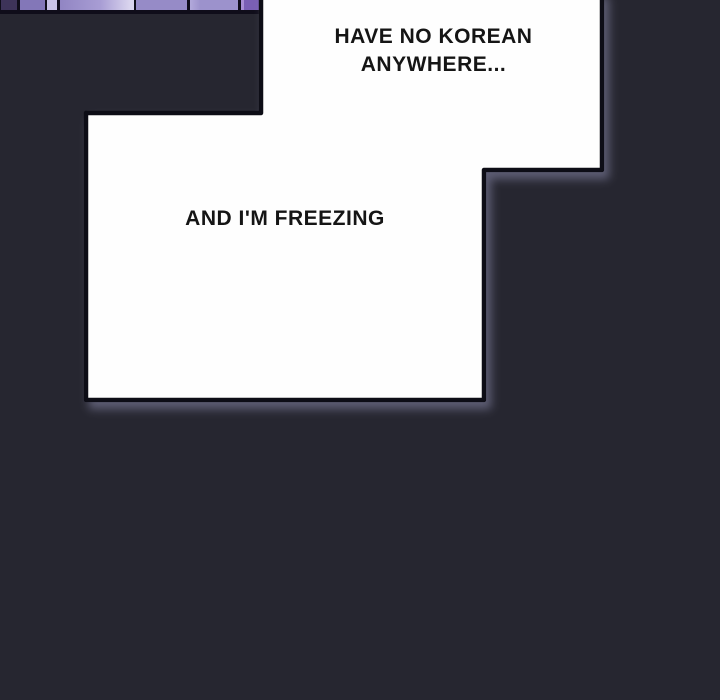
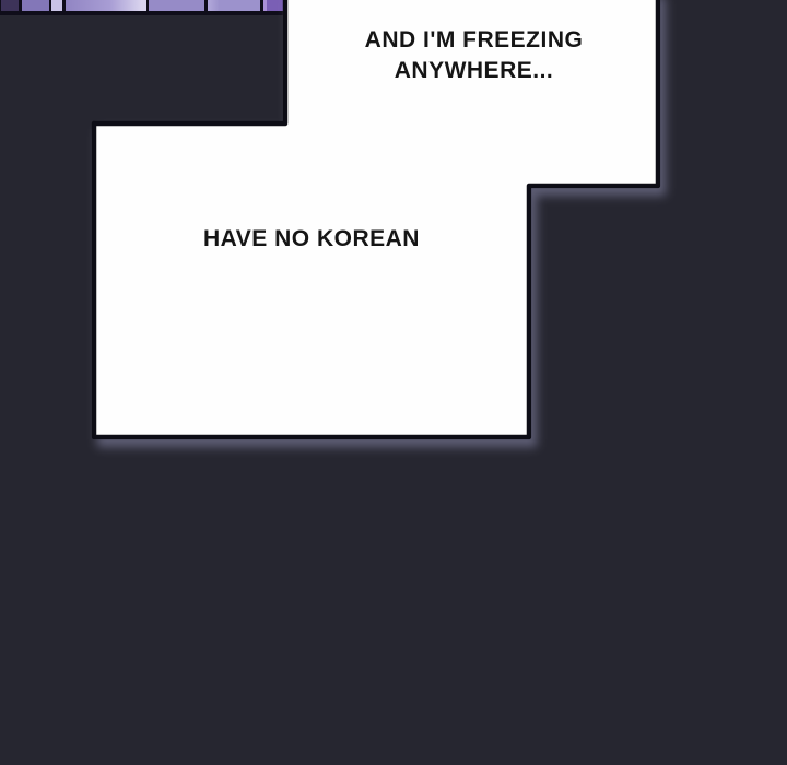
- HAVE NO KOREAN
+ AND I'M FREEZING
  ANYWHERE...
- AND I'M FREEZING
+ HAVE NO KOREAN
